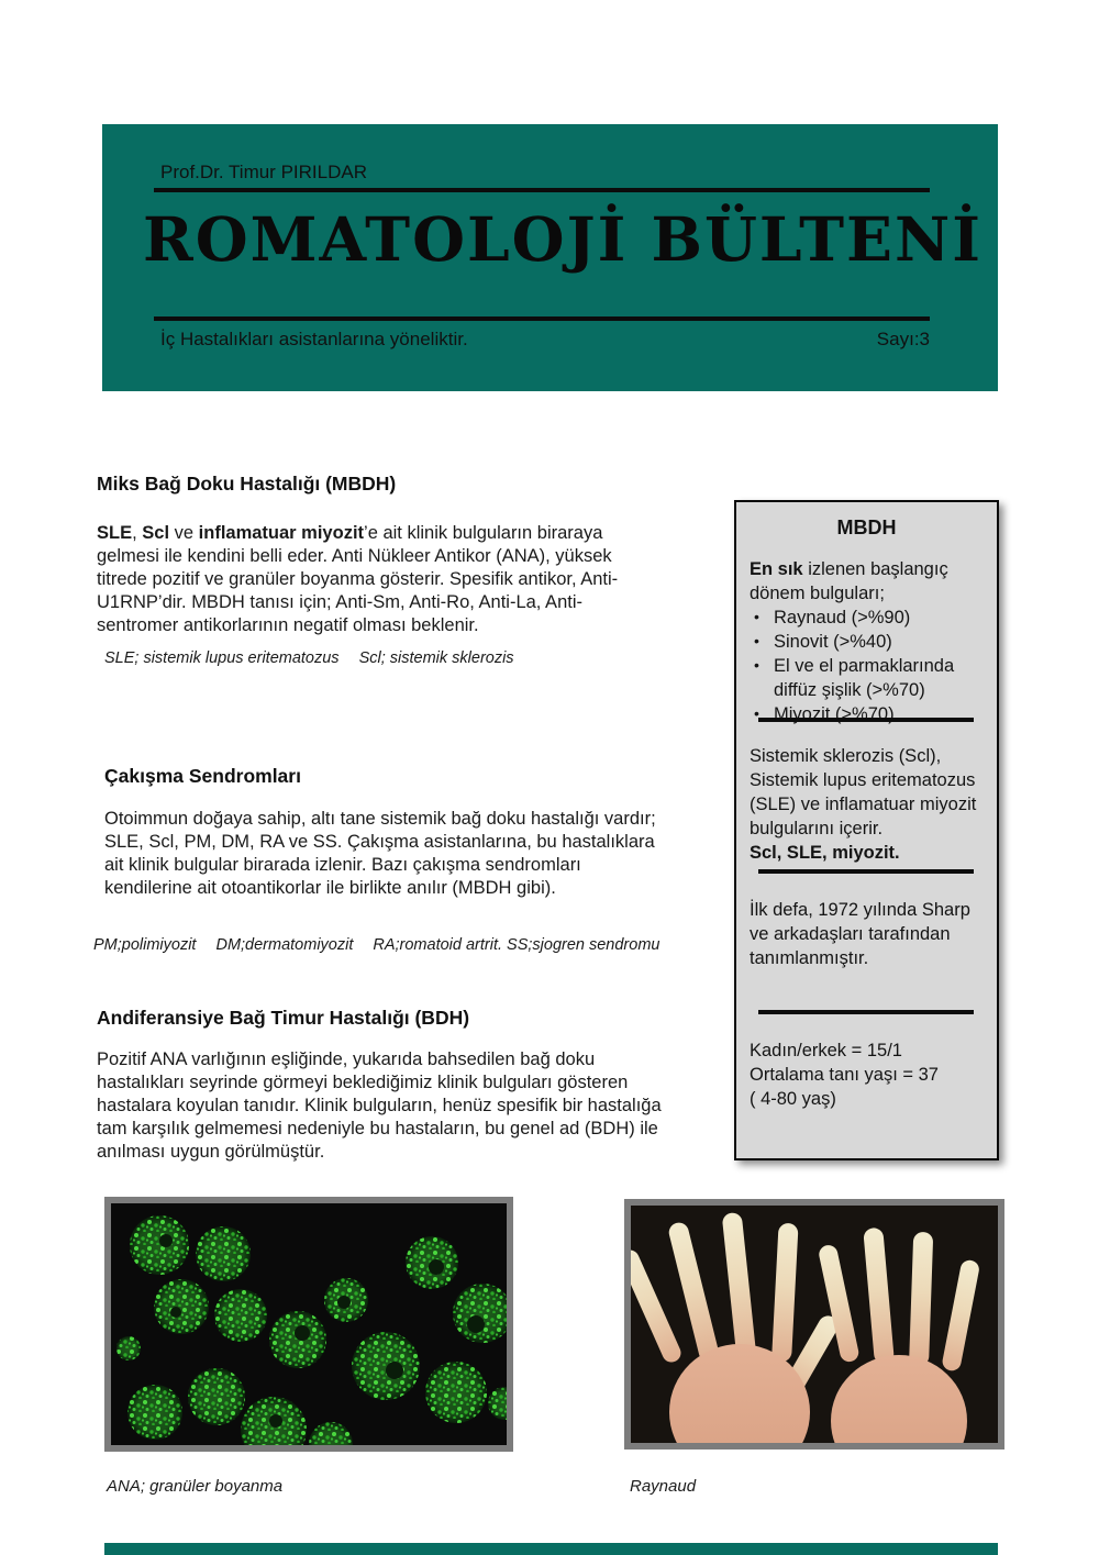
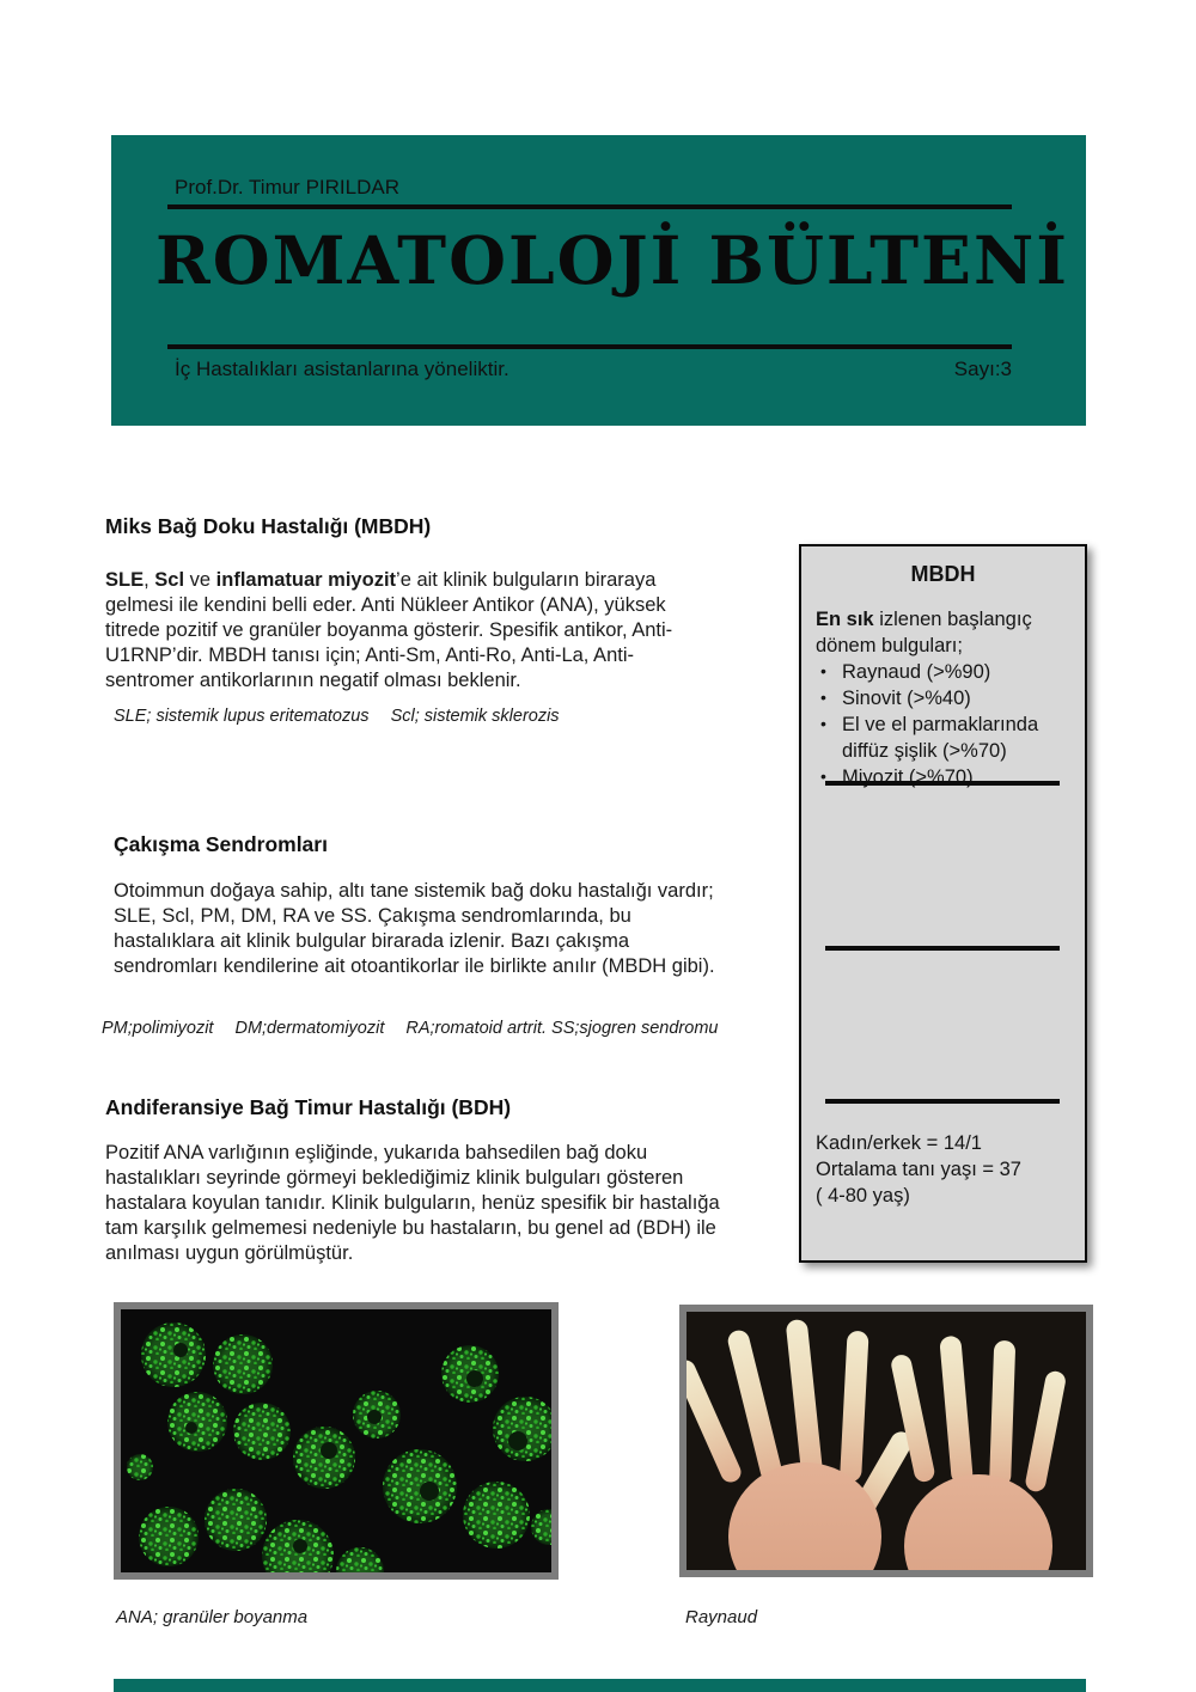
  Prof.Dr. Timur PIRILDAR
  ROMATOLOJİ BÜLTENİ
  İç Hastalıkları asistanlarına yöneliktir.
  Sayı:3
  Miks Bağ Doku Hastalığı (MBDH)
  SLE, Scl ve inflamatuar miyozit’e ait klinik bulguların biraraya gelmesi ile kendini belli eder. Anti Nükleer Antikor (ANA), yüksek titrede pozitif ve granüler boyanma gösterir. Spesifik antikor, Anti-U1RNP’dir. MBDH tanısı için; Anti-Sm, Anti-Ro, Anti-La, Anti-sentromer antikorlarının negatif olması beklenir.
  SLE; sistemik lupus eritematozus
  Scl; sistemik sklerozis
  Çakışma Sendromları
- Otoimmun doğaya sahip, altı tane sistemik bağ doku hastalığı vardır; SLE, Scl, PM, DM, RA ve SS. Çakışma asistanlarına, bu hastalıklara ait klinik bulgular birarada izlenir. Bazı çakışma sendromları kendilerine ait otoantikorlar ile birlikte anılır (MBDH gibi).
+ Otoimmun doğaya sahip, altı tane sistemik bağ doku hastalığı vardır; SLE, Scl, PM, DM, RA ve SS. Çakışma sendromlarında, bu hastalıklara ait klinik bulgular birarada izlenir. Bazı çakışma sendromları kendilerine ait otoantikorlar ile birlikte anılır (MBDH gibi).
  PM;polimiyozit
  DM;dermatomiyozit
  RA;romatoid artrit. SS;sjogren sendromu
  Andiferansiye Bağ Timur Hastalığı (BDH)
  Pozitif ANA varlığının eşliğinde, yukarıda bahsedilen bağ doku hastalıkları seyrinde görmeyi beklediğimiz klinik bulguları gösteren hastalara koyulan tanıdır. Klinik bulguların, henüz spesifik bir hastalığa tam karşılık gelmemesi nedeniyle bu hastaların, bu genel ad (BDH) ile anılması uygun görülmüştür.
  MBDH
  En sık izlenen başlangıç dönem bulguları;
  •
  Raynaud (>%90)
  •
  Sinovit (>%40)
  •
  El ve el parmaklarında diffüz şişlik (>%70)
  •
  Miyozit (>%70)
- Sistemik sklerozis (Scl), Sistemik lupus eritematozus (SLE) ve inflamatuar miyozit bulgularını içerir.
- Scl, SLE, miyozit.
- İlk defa, 1972 yılında Sharp ve arkadaşları tarafından tanımlanmıştır.
- Kadın/erkek = 15/1
+ Kadın/erkek = 14/1
  Ortalama tanı yaşı = 37
  ( 4-80 yaş)
  ANA; granüler boyanma
  Raynaud
